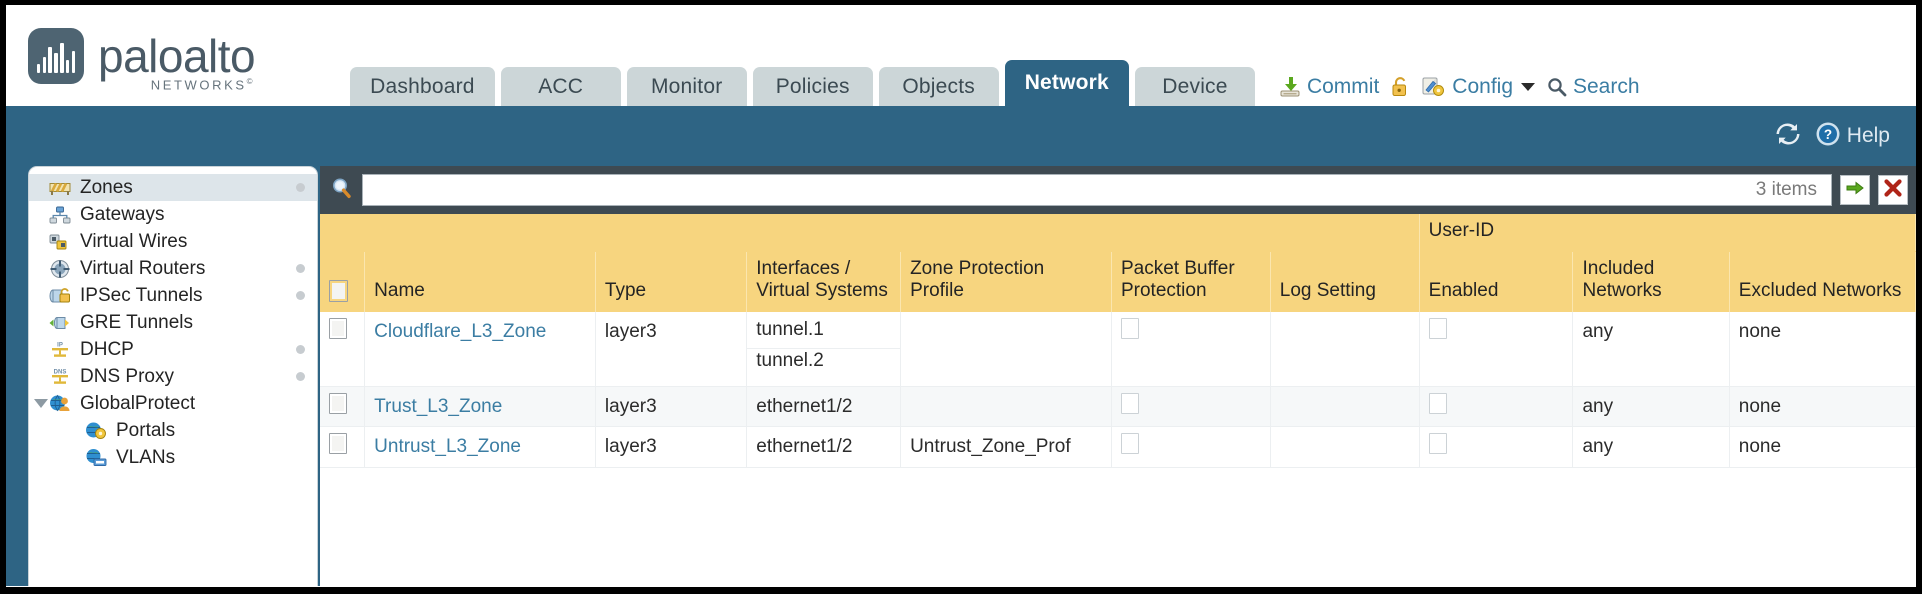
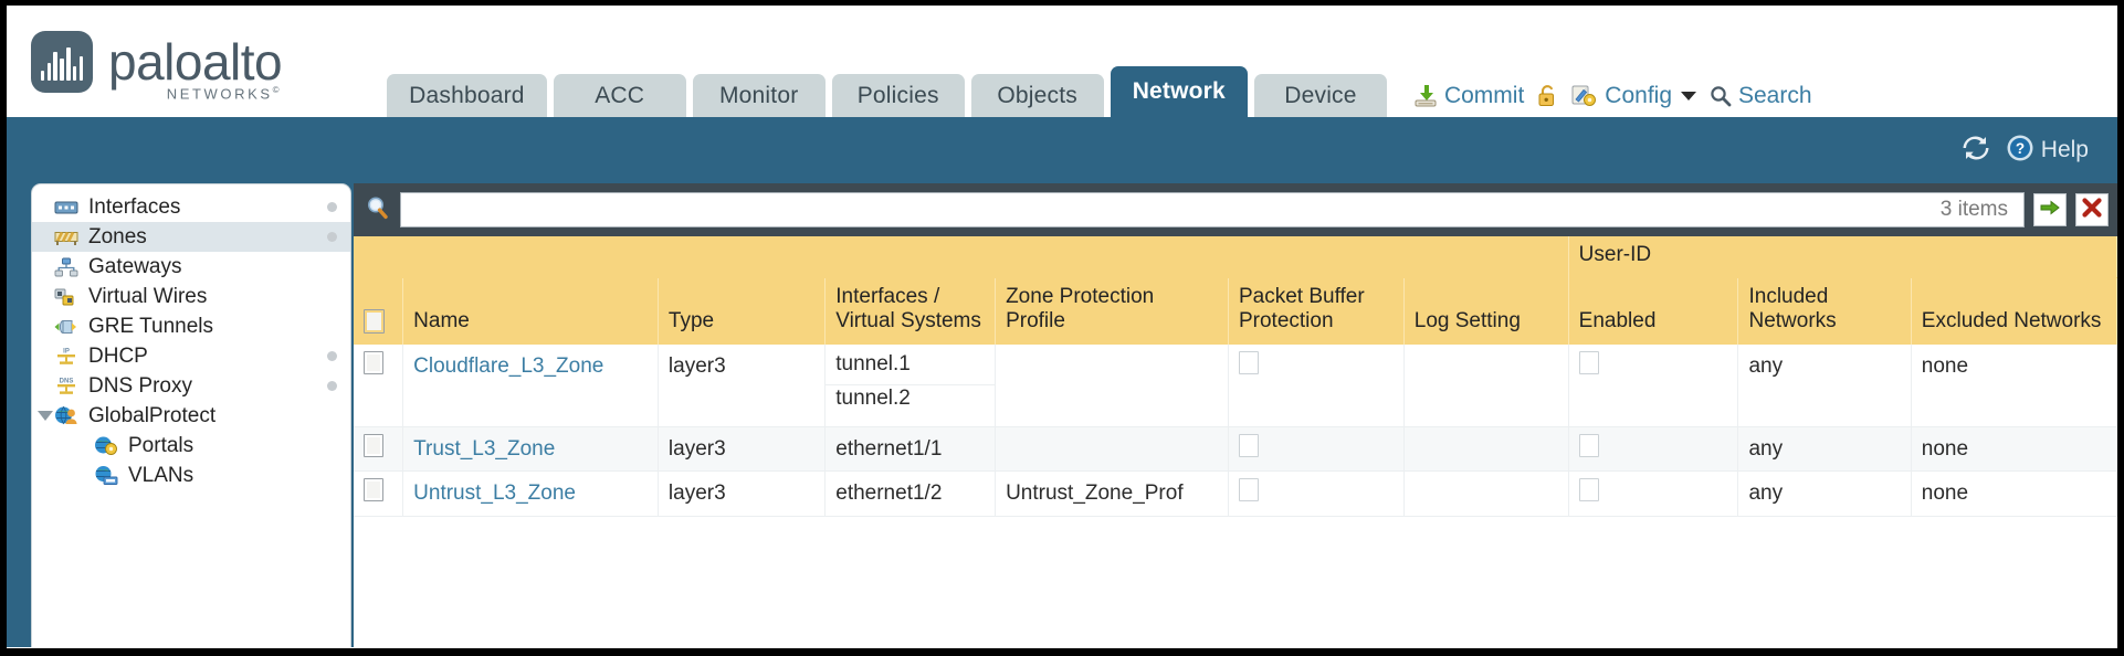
  paloalto
  NETWORKS©
  Dashboard
  ACC
  Monitor
  Policies
  Objects
  Network
  Device
  Commit
  Config
  Search
  ?
  Help
+ Interfaces
  Zones
  Gateways
  Virtual Wires
- Virtual Routers
- IPSec Tunnels
  GRE Tunnels
  DHCP
  DNS Proxy
  GlobalProtect
  Portals
  VLANs
  3 items
  	User-ID
  	Name	Type	Interfaces / Virtual Systems	Zone Protection Profile	Packet Buffer Protection	Log Setting	Enabled	Included Networks	Excluded Networks
  	Cloudflare_L3_Zone	layer3	tunnel.1 tunnel.2					any	none
- 	Trust_L3_Zone	layer3	ethernet1/2					any	none
+ 	Trust_L3_Zone	layer3	ethernet1/1					any	none
  	Untrust_L3_Zone	layer3	ethernet1/2	Untrust_Zone_Prof				any	none
